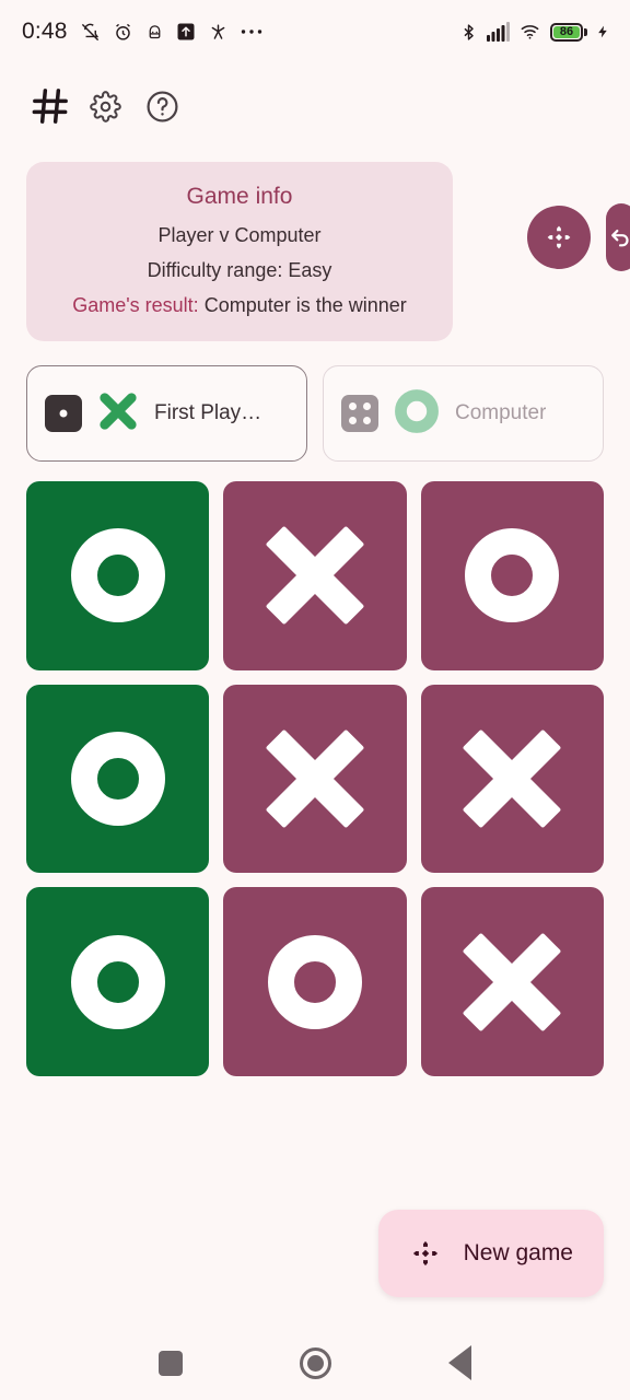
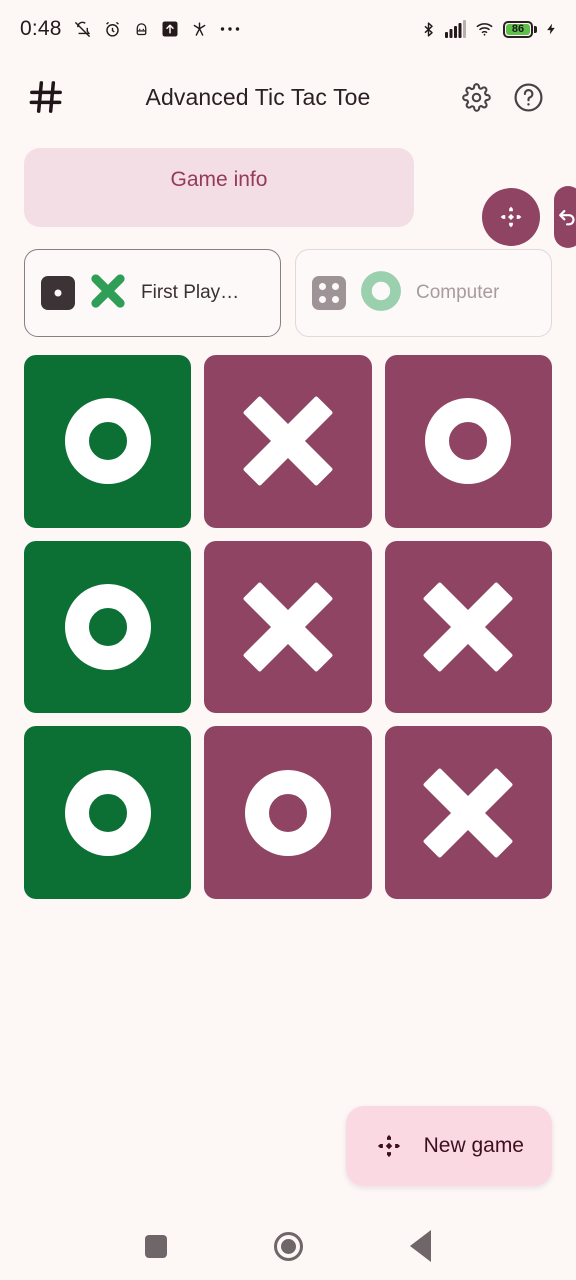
  0:48
  86
+ Advanced Tic Tac Toe
  Game info
- Player v Computer
- Difficulty range: Easy
- Game's result: Computer is the winner
  First Play…
  Computer
  New game
